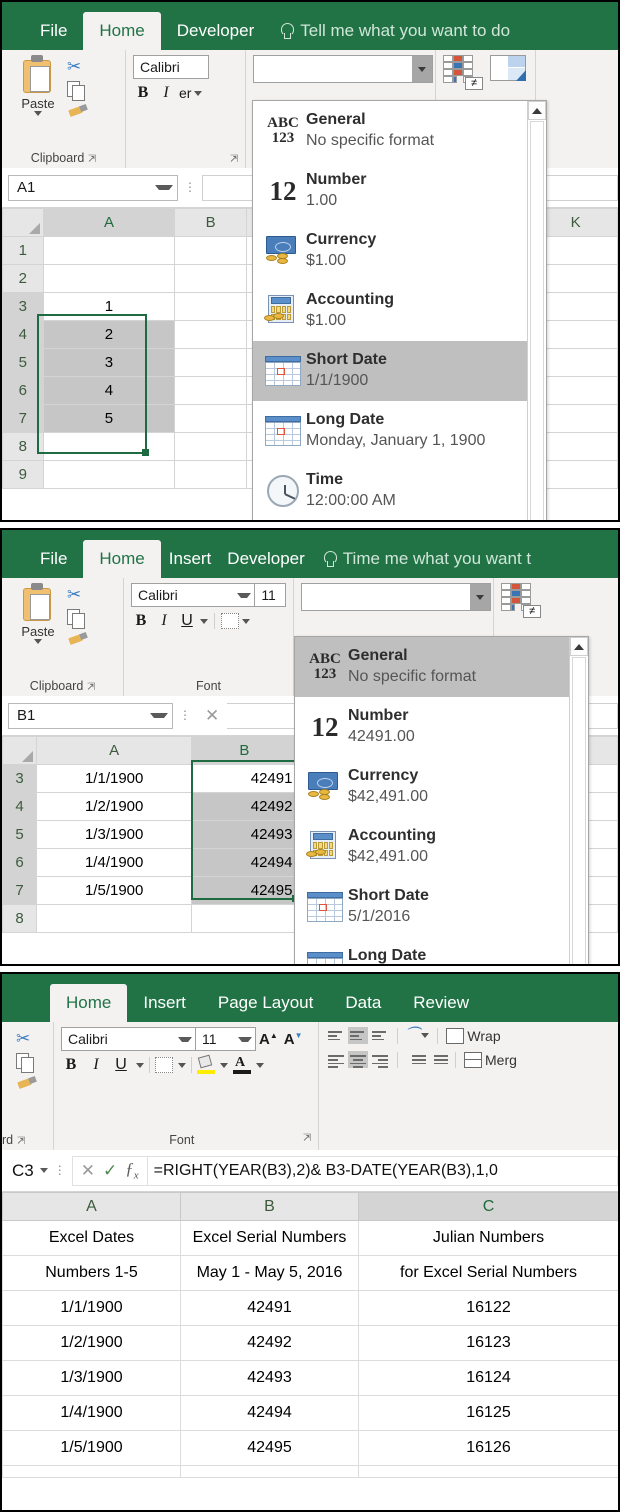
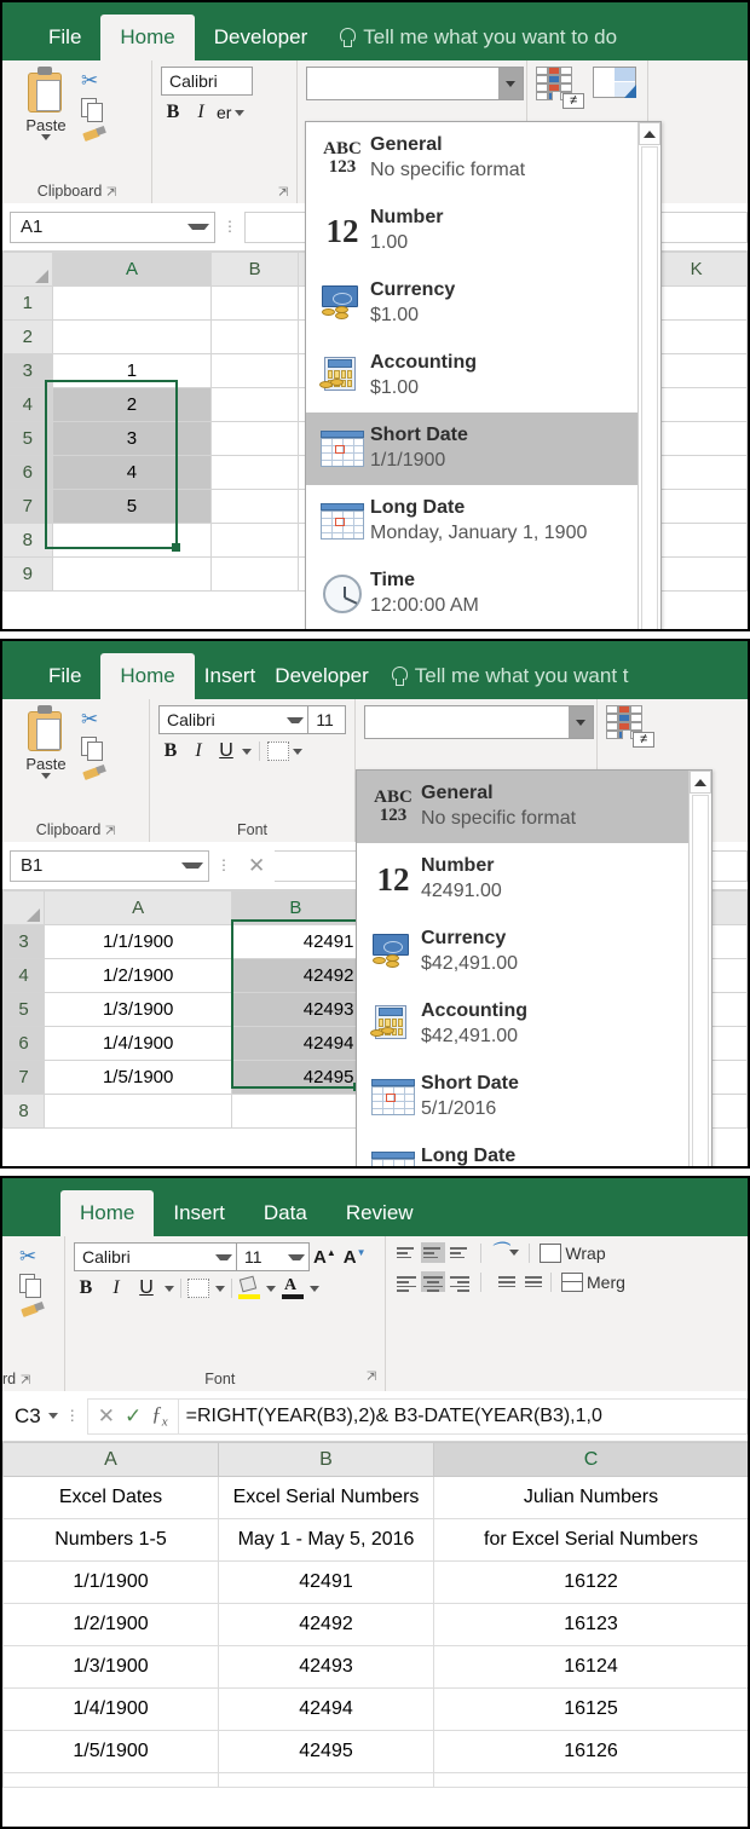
  File
  Home
  Developer
  Tell me what you want to do
  Paste
  ✂
  Calibri
  B
  I
  er
  ≠
  A1
  ⋮
  	A	B					K
  1
  2
  3	1
  4	2
  5	3
  6	4
  7	5
  8
  9
  ABC
  123
  General
  No specific format
  12
  Number
  1.00
  Currency
  $1.00
  Accounting
  $1.00
  Short Date
  1/1/1900
  Long Date
  Monday, January 1, 1900
  Time
  12:00:00 AM
  File
  Home
  Insert
  Developer
- Time me what you want t
+ Tell me what you want t
  Paste
  ✂
  Calibri
  11
  B
  I
  U
  Font
  ≠
  B1
  ⋮
  ✕
  	A	B
  3	1/1/1900	42491
  4	1/2/1900	42492
  5	1/3/1900	42493
  6	1/4/1900	42494
  7	1/5/1900	42495
  8
  ABC
  123
  General
  No specific format
  12
  Number
  42491.00
  Currency
  $42,491.00
  Accounting
  $42,491.00
  Short Date
  5/1/2016
  Long Date
  Home
  Insert
- Page Layout
  Data
  Review
  ✂
  Calibri
  11
  A▲
  A▼
  B
  I
  U
  A
  Font
  ⏜
  Wrap
  Merg
  C3
  ⋮
  ✕
  ✓
  ƒx
  =RIGHT(YEAR(B3),2)& B3-DATE(YEAR(B3),1,0
  A	B	C
  Excel Dates	Excel Serial Numbers	Julian Numbers
  Numbers 1-5	May 1 - May 5, 2016	for Excel Serial Numbers
  1/1/1900	42491	16122
  1/2/1900	42492	16123
  1/3/1900	42493	16124
  1/4/1900	42494	16125
  1/5/1900	42495	16126
